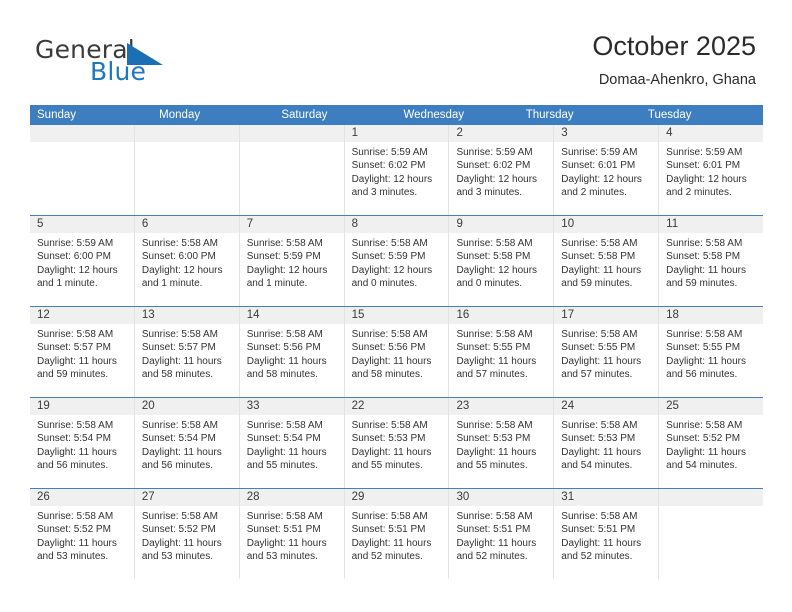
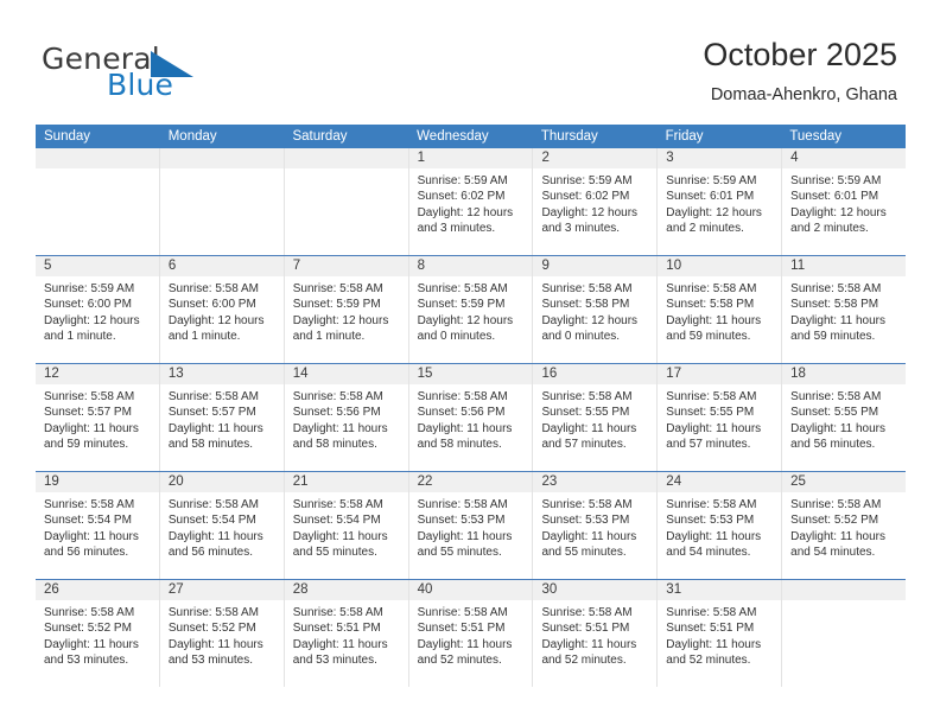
  General
  Blue
  October 2025
  Domaa-Ahenkro, Ghana
  Sunday
  Monday
  Saturday
  Wednesday
  Thursday
+ Friday
  Tuesday
  1
  Sunrise: 5:59 AM
  Sunset: 6:02 PM
  Daylight: 12 hours
  and 3 minutes.
  2
  Sunrise: 5:59 AM
  Sunset: 6:02 PM
  Daylight: 12 hours
  and 3 minutes.
  3
  Sunrise: 5:59 AM
  Sunset: 6:01 PM
  Daylight: 12 hours
  and 2 minutes.
  4
  Sunrise: 5:59 AM
  Sunset: 6:01 PM
  Daylight: 12 hours
  and 2 minutes.
  5
  Sunrise: 5:59 AM
  Sunset: 6:00 PM
  Daylight: 12 hours
  and 1 minute.
  6
  Sunrise: 5:58 AM
  Sunset: 6:00 PM
  Daylight: 12 hours
  and 1 minute.
  7
  Sunrise: 5:58 AM
  Sunset: 5:59 PM
  Daylight: 12 hours
  and 1 minute.
  8
  Sunrise: 5:58 AM
  Sunset: 5:59 PM
  Daylight: 12 hours
  and 0 minutes.
  9
  Sunrise: 5:58 AM
  Sunset: 5:58 PM
  Daylight: 12 hours
  and 0 minutes.
  10
  Sunrise: 5:58 AM
  Sunset: 5:58 PM
  Daylight: 11 hours
  and 59 minutes.
  11
  Sunrise: 5:58 AM
  Sunset: 5:58 PM
  Daylight: 11 hours
  and 59 minutes.
  12
  Sunrise: 5:58 AM
  Sunset: 5:57 PM
  Daylight: 11 hours
  and 59 minutes.
  13
  Sunrise: 5:58 AM
  Sunset: 5:57 PM
  Daylight: 11 hours
  and 58 minutes.
  14
  Sunrise: 5:58 AM
  Sunset: 5:56 PM
  Daylight: 11 hours
  and 58 minutes.
  15
  Sunrise: 5:58 AM
  Sunset: 5:56 PM
  Daylight: 11 hours
  and 58 minutes.
  16
  Sunrise: 5:58 AM
  Sunset: 5:55 PM
  Daylight: 11 hours
  and 57 minutes.
  17
  Sunrise: 5:58 AM
  Sunset: 5:55 PM
  Daylight: 11 hours
  and 57 minutes.
  18
  Sunrise: 5:58 AM
  Sunset: 5:55 PM
  Daylight: 11 hours
  and 56 minutes.
  19
  Sunrise: 5:58 AM
  Sunset: 5:54 PM
  Daylight: 11 hours
  and 56 minutes.
  20
  Sunrise: 5:58 AM
  Sunset: 5:54 PM
  Daylight: 11 hours
  and 56 minutes.
- 33
+ 21
  Sunrise: 5:58 AM
  Sunset: 5:54 PM
  Daylight: 11 hours
  and 55 minutes.
  22
  Sunrise: 5:58 AM
  Sunset: 5:53 PM
  Daylight: 11 hours
  and 55 minutes.
  23
  Sunrise: 5:58 AM
  Sunset: 5:53 PM
  Daylight: 11 hours
  and 55 minutes.
  24
  Sunrise: 5:58 AM
  Sunset: 5:53 PM
  Daylight: 11 hours
  and 54 minutes.
  25
  Sunrise: 5:58 AM
  Sunset: 5:52 PM
  Daylight: 11 hours
  and 54 minutes.
  26
  Sunrise: 5:58 AM
  Sunset: 5:52 PM
  Daylight: 11 hours
  and 53 minutes.
  27
  Sunrise: 5:58 AM
  Sunset: 5:52 PM
  Daylight: 11 hours
  and 53 minutes.
  28
  Sunrise: 5:58 AM
  Sunset: 5:51 PM
  Daylight: 11 hours
  and 53 minutes.
- 29
+ 40
  Sunrise: 5:58 AM
  Sunset: 5:51 PM
  Daylight: 11 hours
  and 52 minutes.
  30
  Sunrise: 5:58 AM
  Sunset: 5:51 PM
  Daylight: 11 hours
  and 52 minutes.
  31
  Sunrise: 5:58 AM
  Sunset: 5:51 PM
  Daylight: 11 hours
  and 52 minutes.
